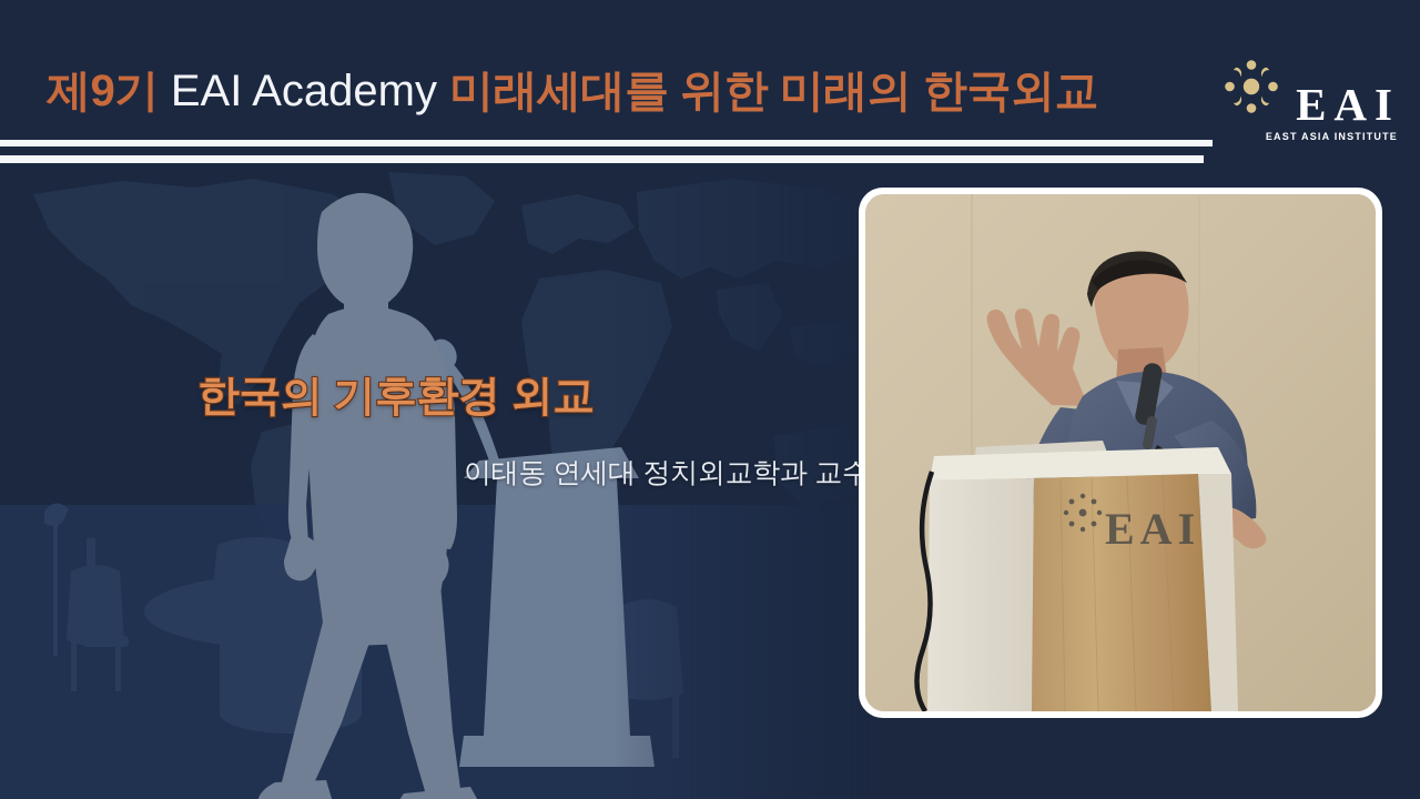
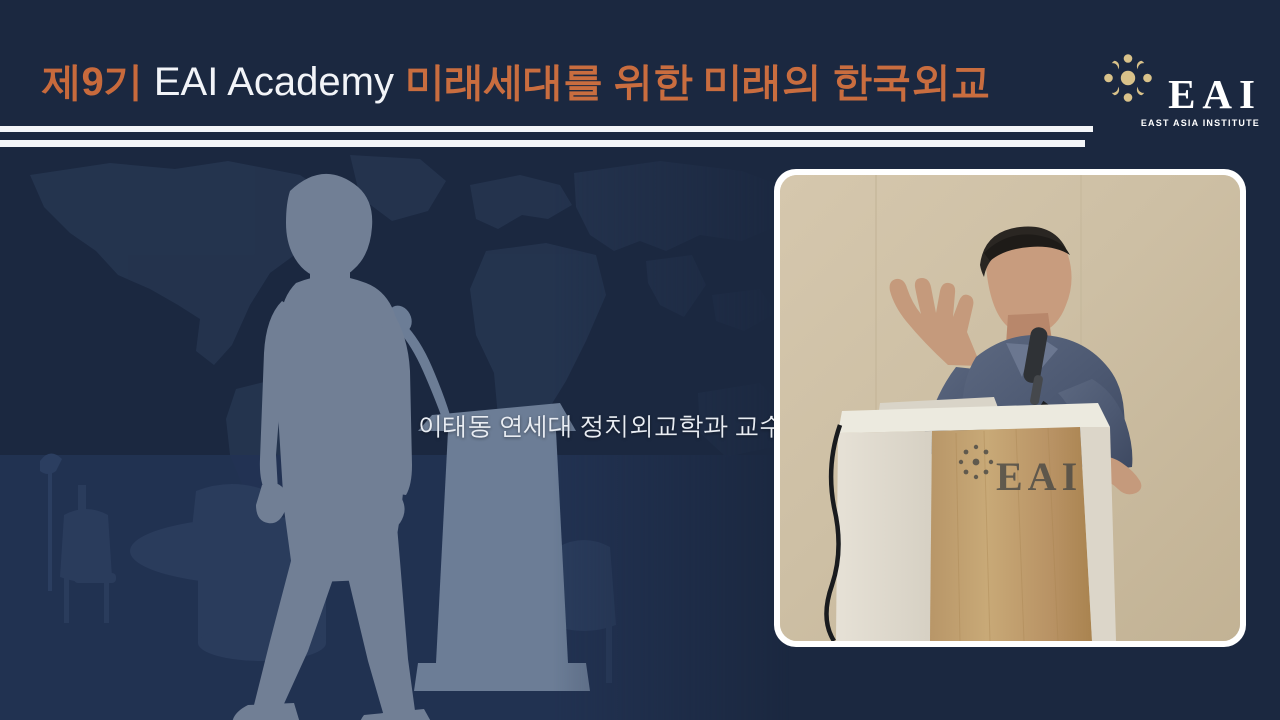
  제9기 EAI Academy 미래세대를 위한 미래의 한국외교
  EAI
  EAST ASIA INSTITUTE
- 한국의 기후환경 외교
  이태동 연세대 정치외교학과 교수
  EAI
